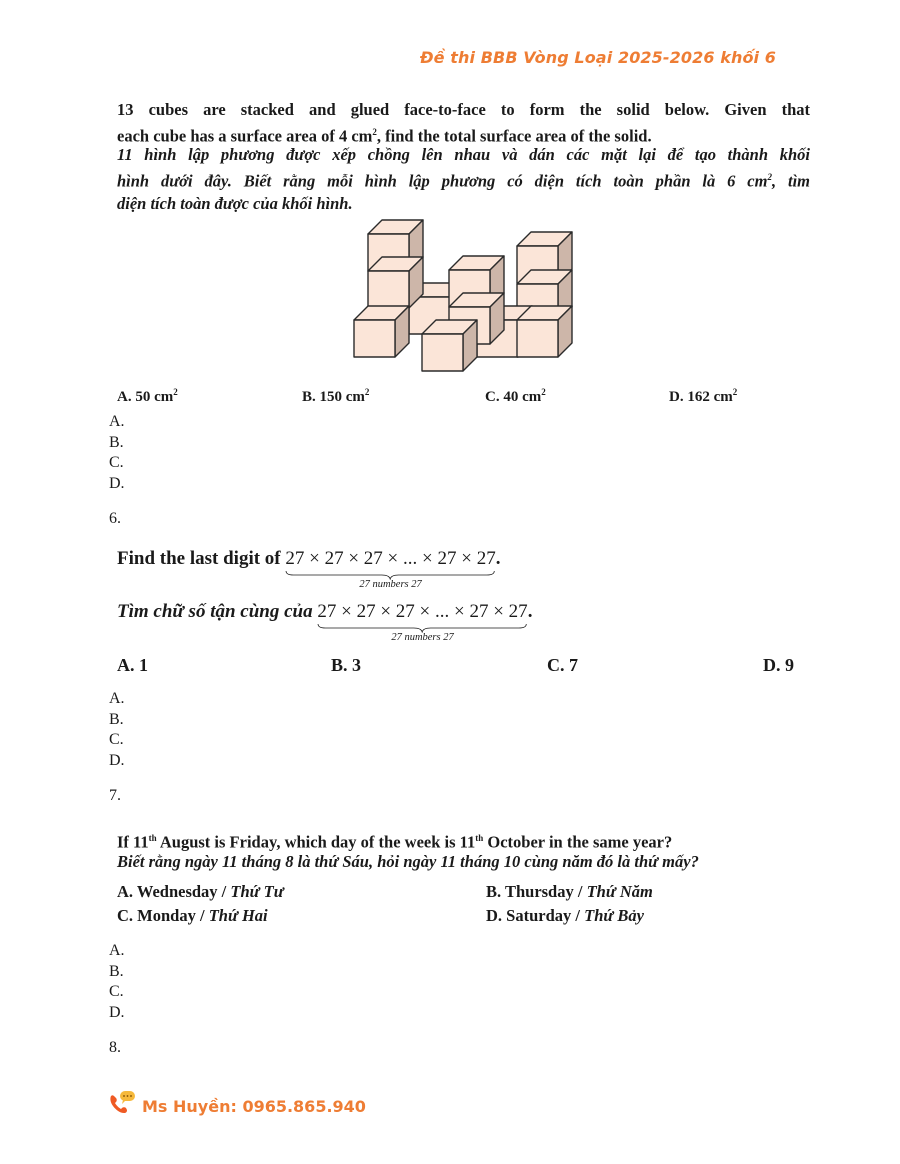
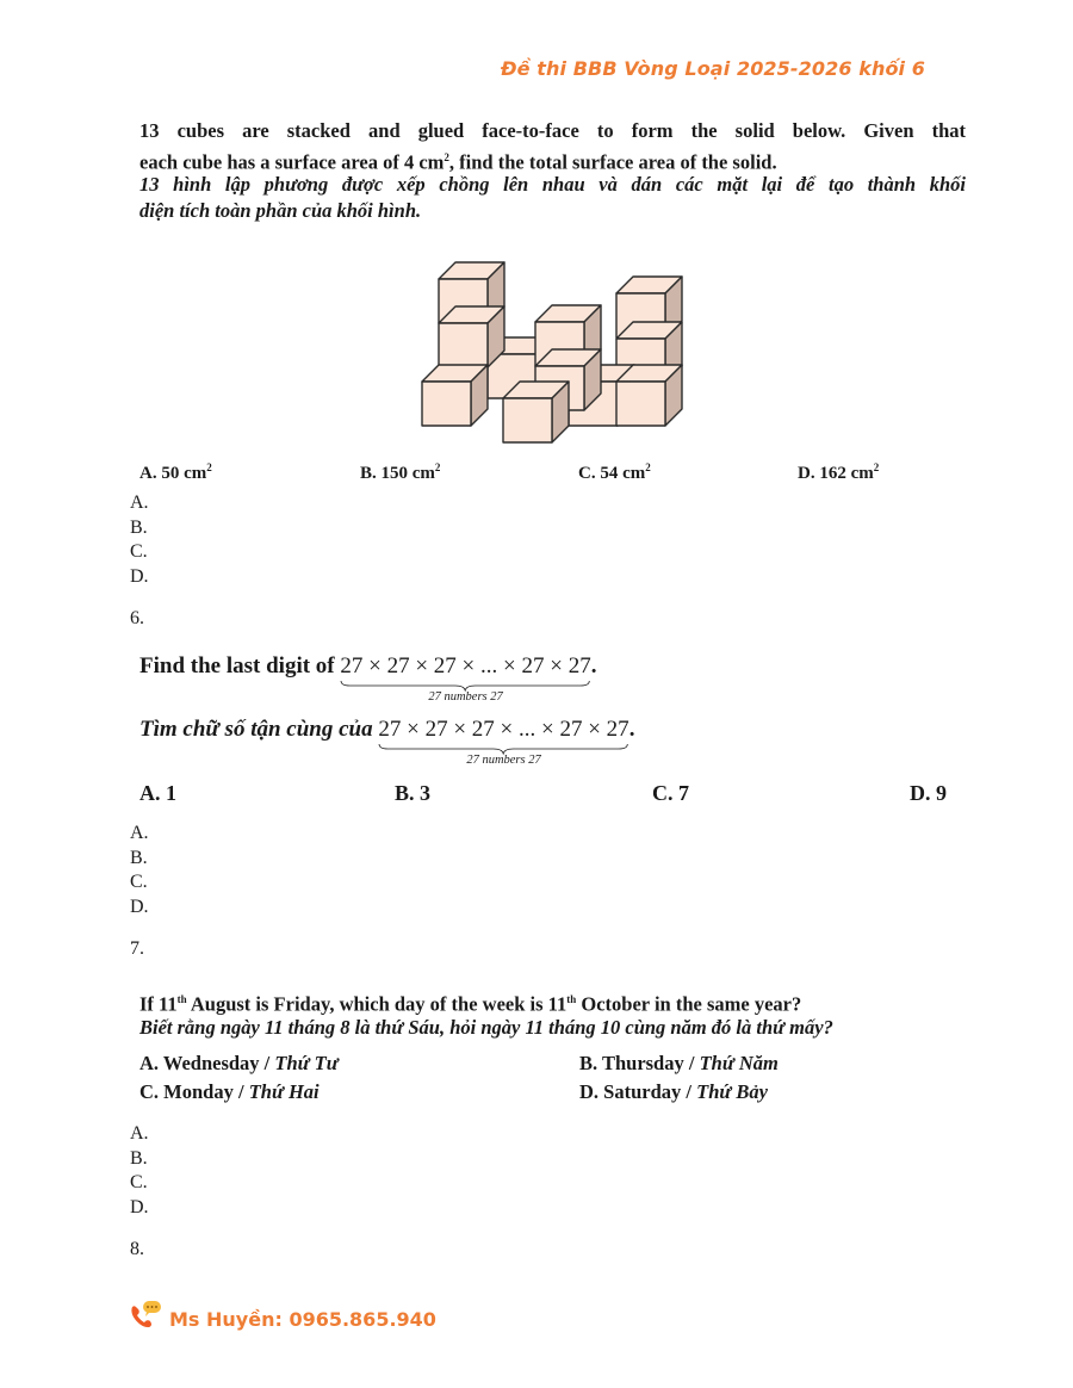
  Đề thi BBB Vòng Loại 2025-2026 khối 6
  13 cubes are stacked and glued face-to-face to form the solid below. Given that
  each cube has a surface area of 4 cm2, find the total surface area of the solid.
- 11 hình lập phương được xếp chồng lên nhau và dán các mặt lại để tạo thành khối
+ 13 hình lập phương được xếp chồng lên nhau và dán các mặt lại để tạo thành khối
- hình dưới đây. Biết rằng mỗi hình lập phương có diện tích toàn phần là 6 cm2, tìm
- diện tích toàn được của khối hình.
+ diện tích toàn phần của khối hình.
  A. 50 cm2
  B. 150 cm2
- C. 40 cm2
+ C. 54 cm2
  D. 162 cm2
  A.
  B.
  C.
  D.
  6.
  Find the last digit of 27 × 27 × 27 × ... × 27 × 27
  27 numbers 27
  .
  Tìm chữ số tận cùng của 27 × 27 × 27 × ... × 27 × 27
  27 numbers 27
  .
  A. 1
  B. 3
  C. 7
  D. 9
  A.
  B.
  C.
  D.
  7.
  If 11th August is Friday, which day of the week is 11th October in the same year?
  Biết rằng ngày 11 tháng 8 là thứ Sáu, hỏi ngày 11 tháng 10 cùng năm đó là thứ mấy?
  A. Wednesday / Thứ Tư
  B. Thursday / Thứ Năm
  C. Monday / Thứ Hai
  D. Saturday / Thứ Bảy
  A.
  B.
  C.
  D.
  8.
  Ms Huyền: 0965.865.940
